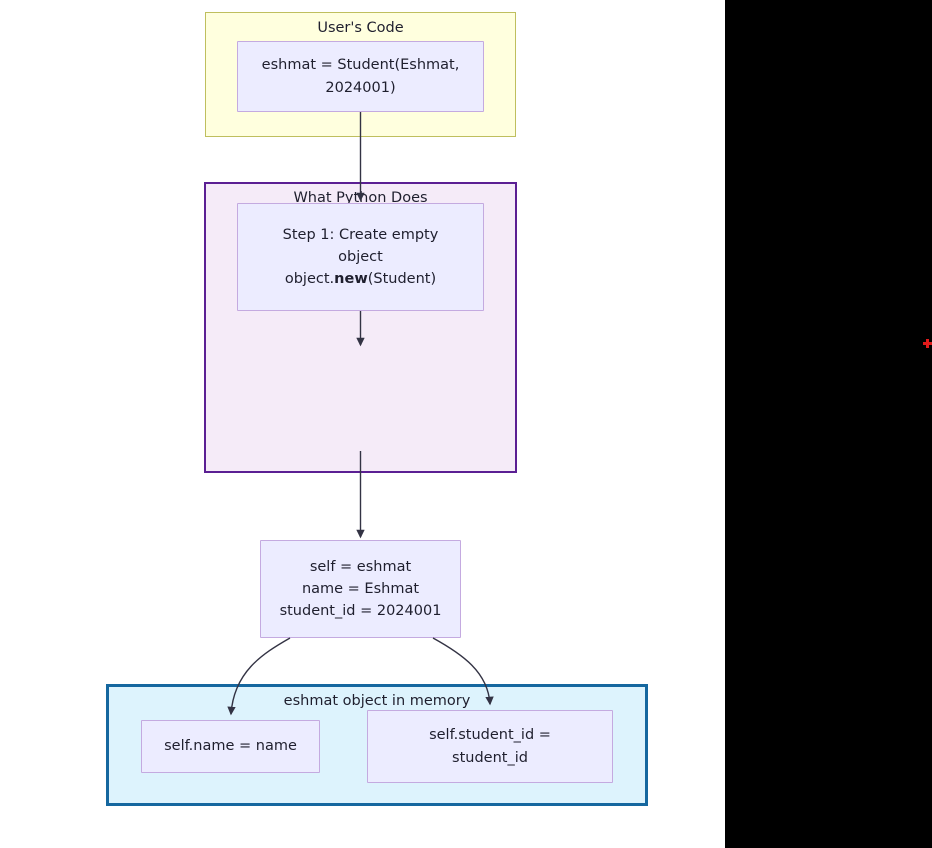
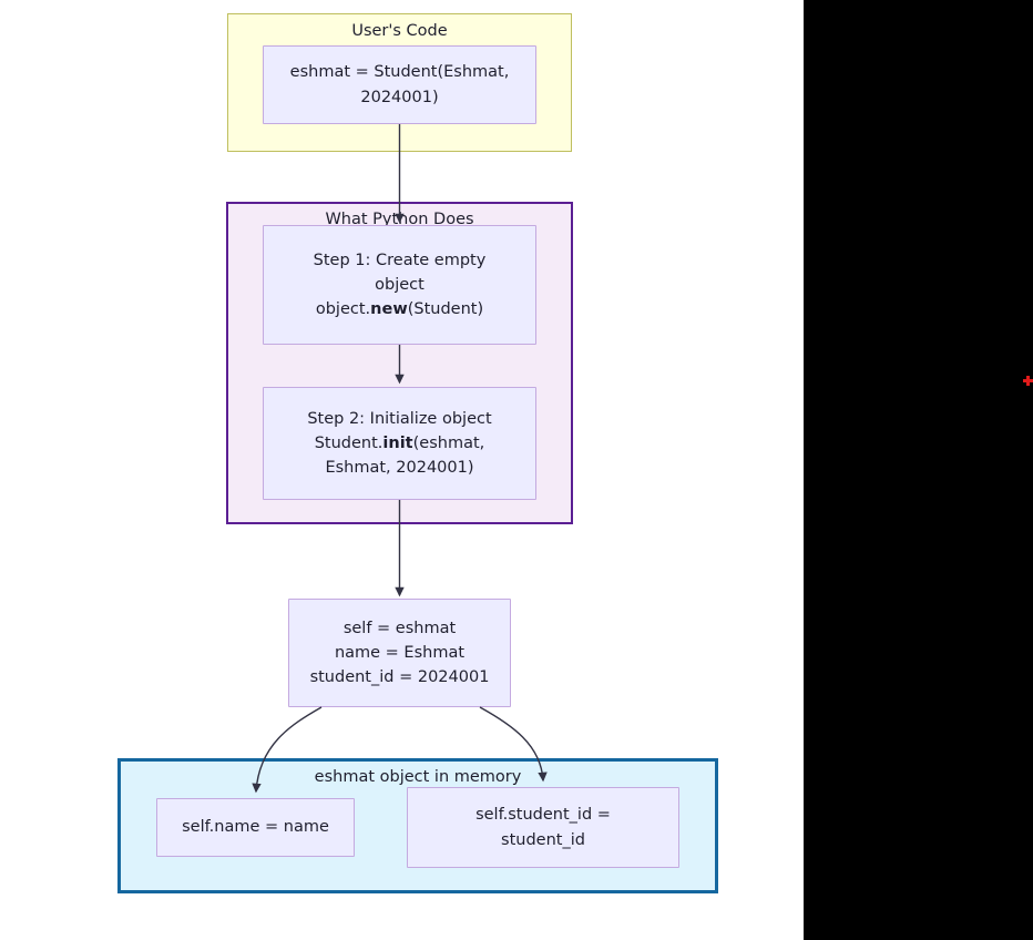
  User's Code
  What Python Does
  eshmat object in memory
  eshmat = Student(Eshmat,
  2024001)
  Step 1: Create empty
  object
  object.new(Student)
+ Step 2: Initialize object
+ Student.init(eshmat,
+ Eshmat, 2024001)
  self = eshmat
  name = Eshmat
  student_id = 2024001
  self.name = name
  self.student_id =
  student_id
